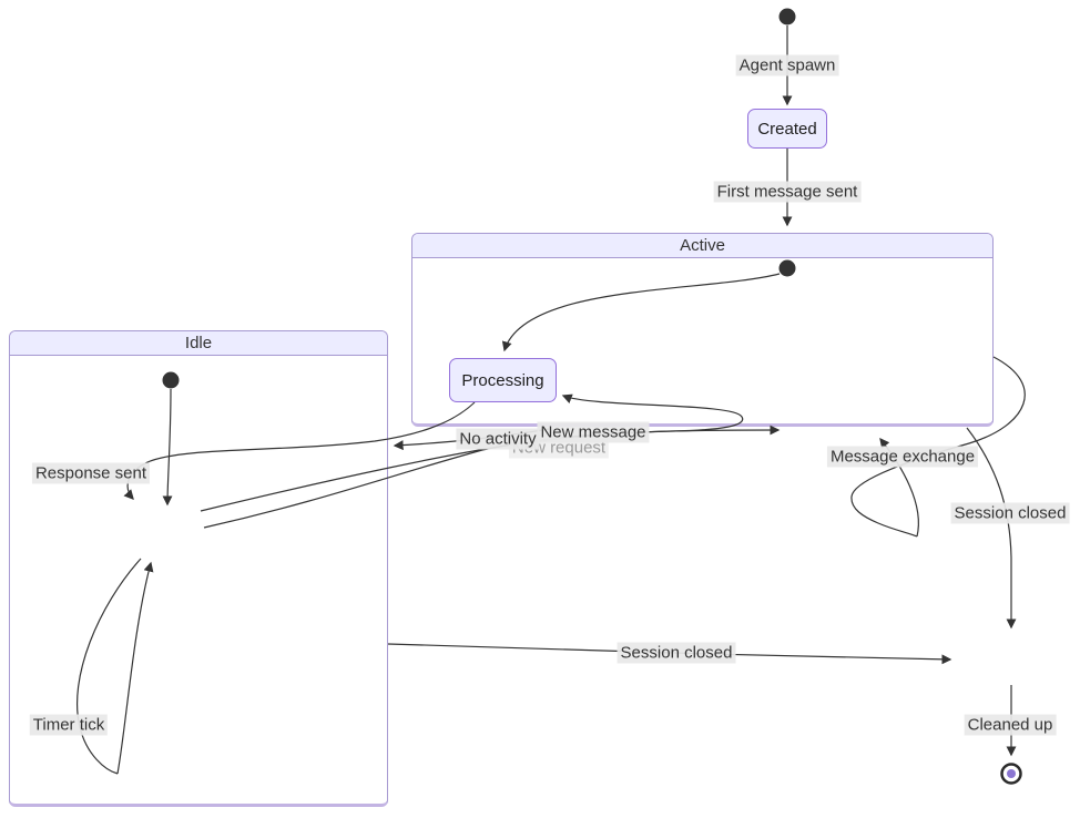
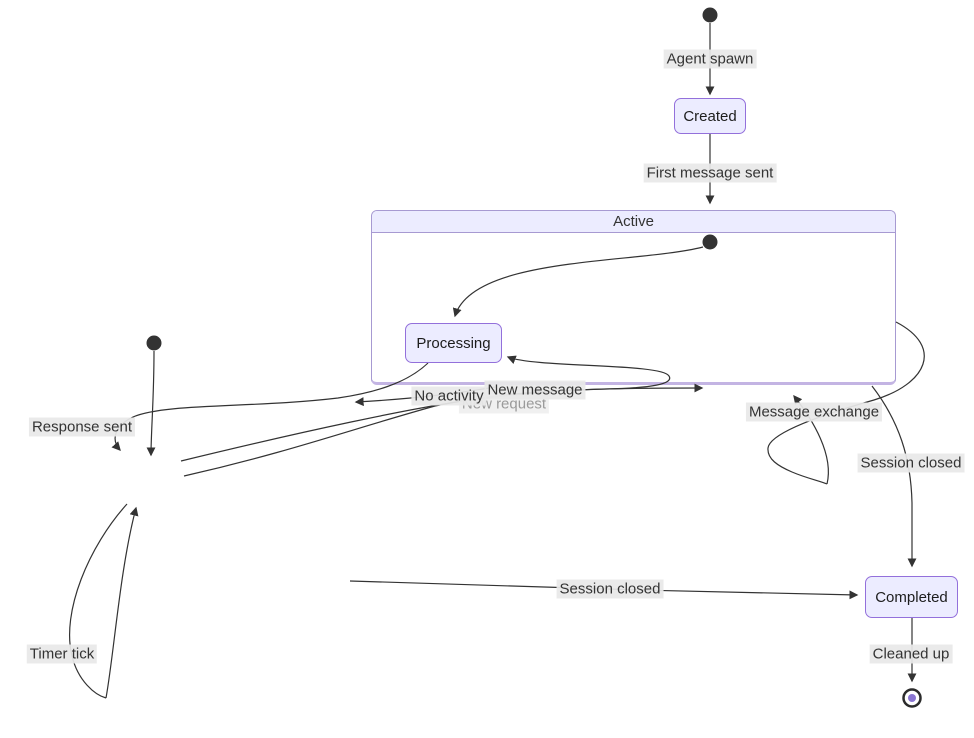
- Idle
  Active
  Created
  Processing
+ Completed
  Agent spawn
  First message sent
  request
  No activity
  New message
  Response sent
  Message exchange
  Session closed
  Session closed
  Timer tick
  Cleaned up
